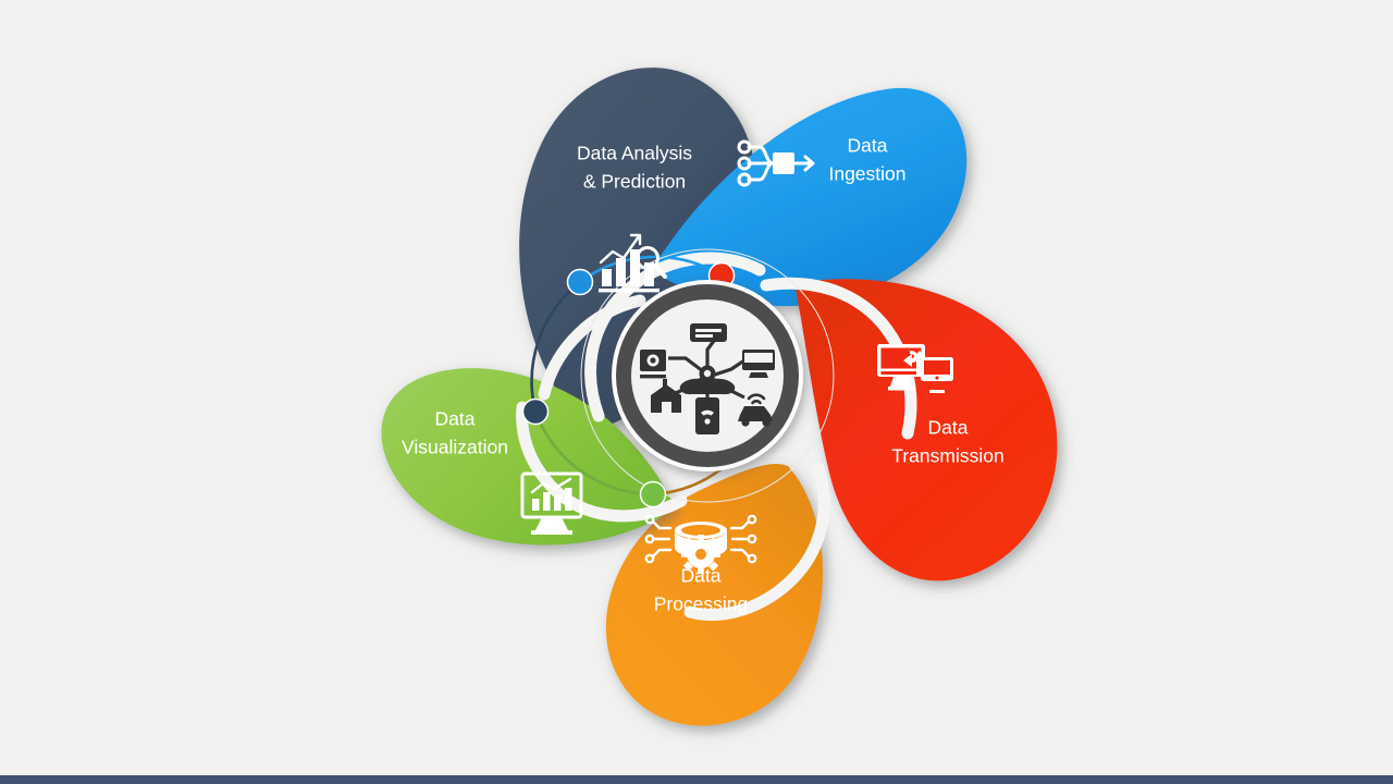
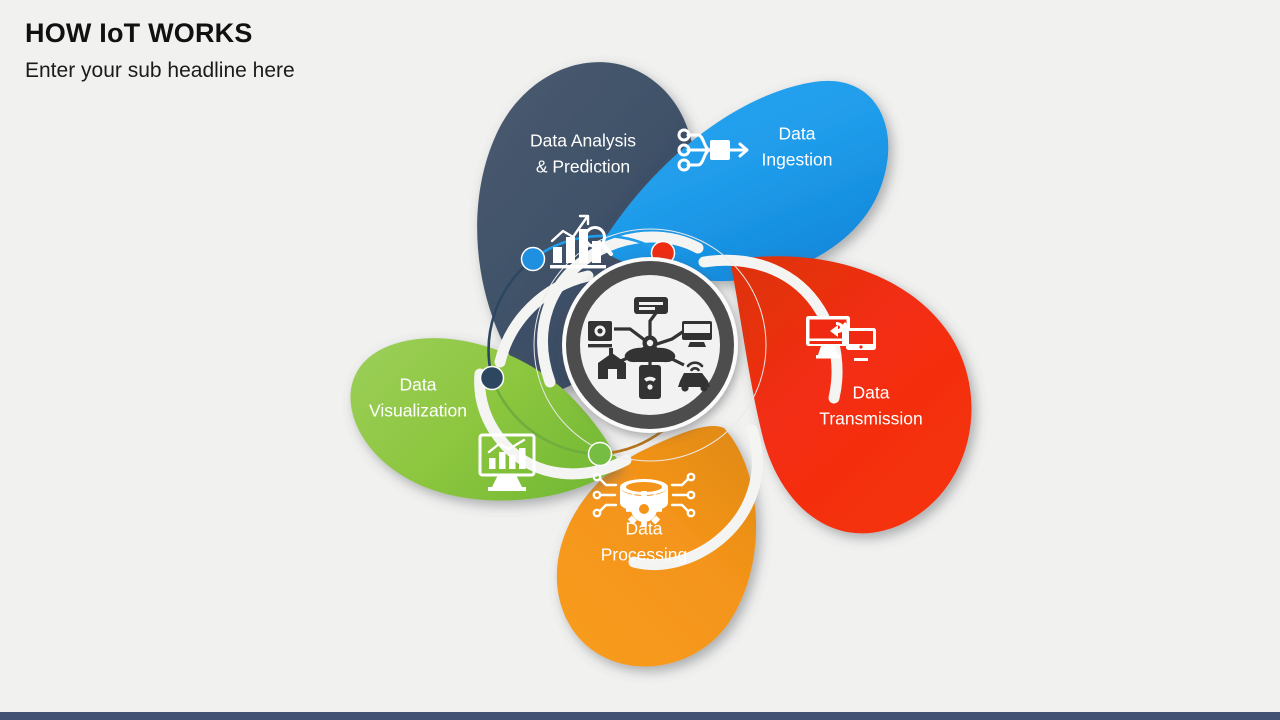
+ HOW IoT WORKS
+ Enter your sub headline here
  Data Analysis
  & Prediction
  Data
  Ingestion
  Data
  Transmission
  Data
  Processing
  Data
  Visualization
